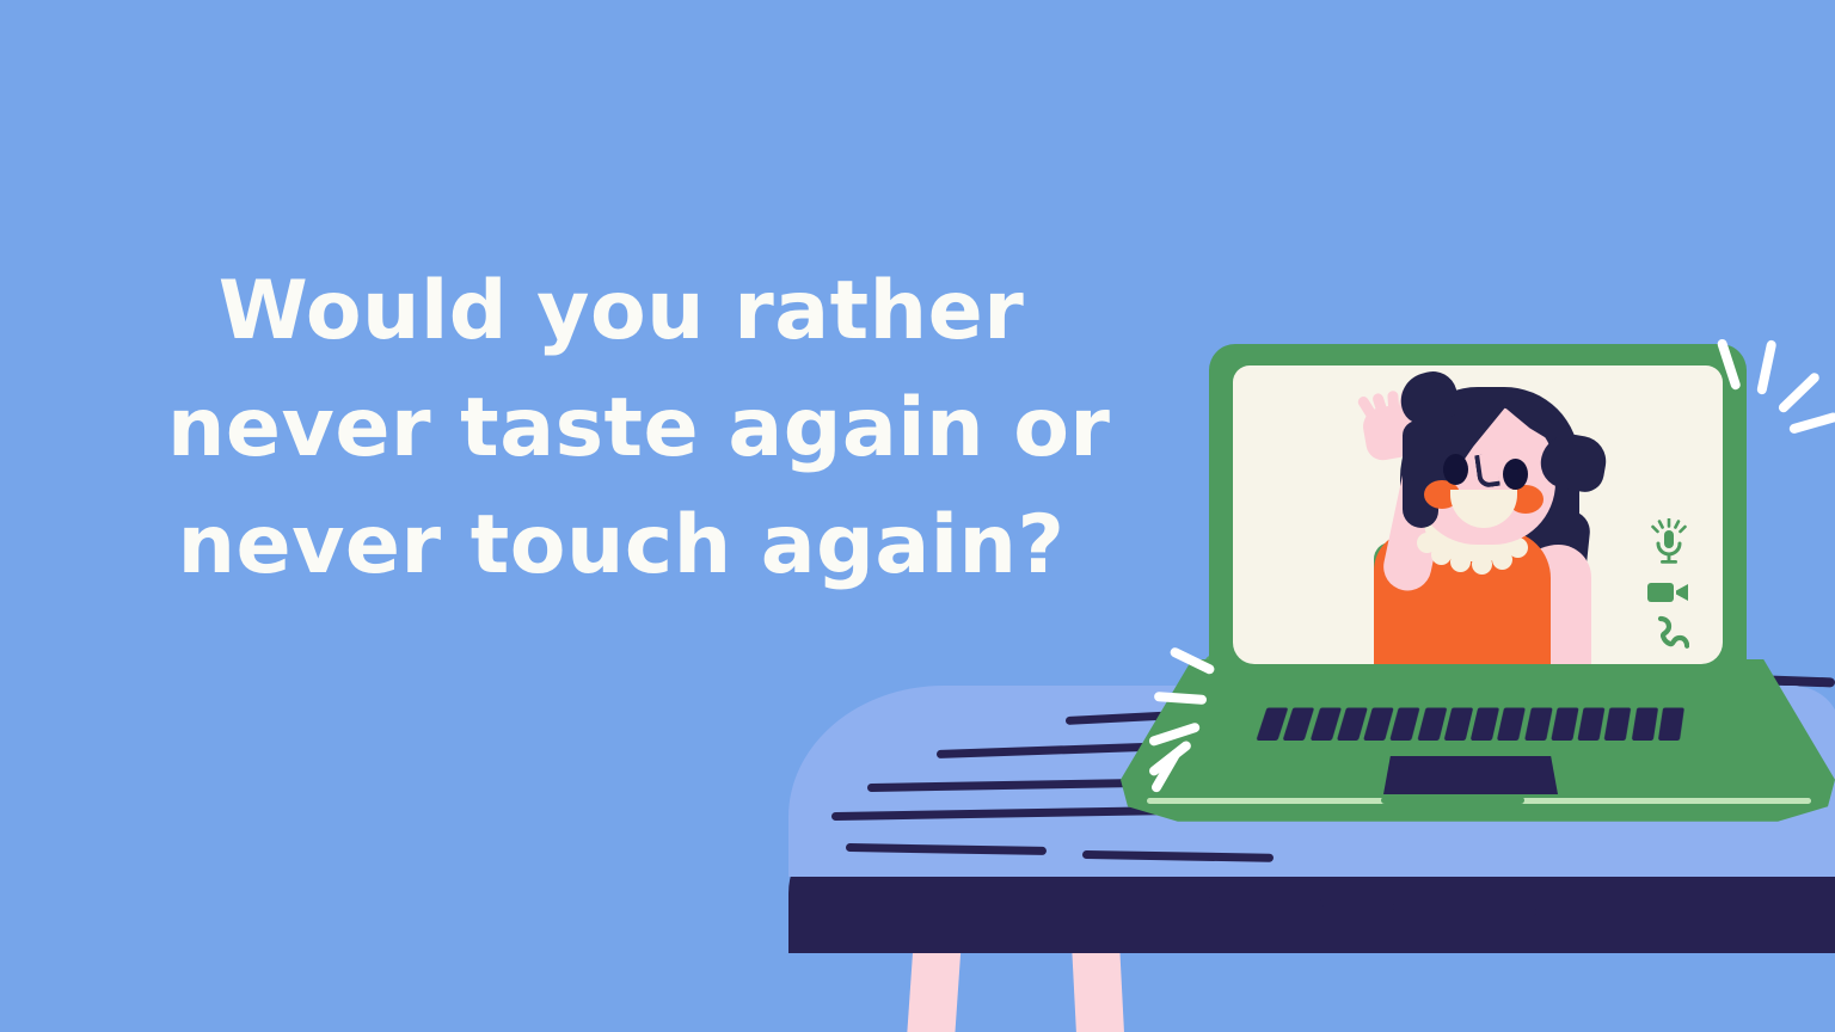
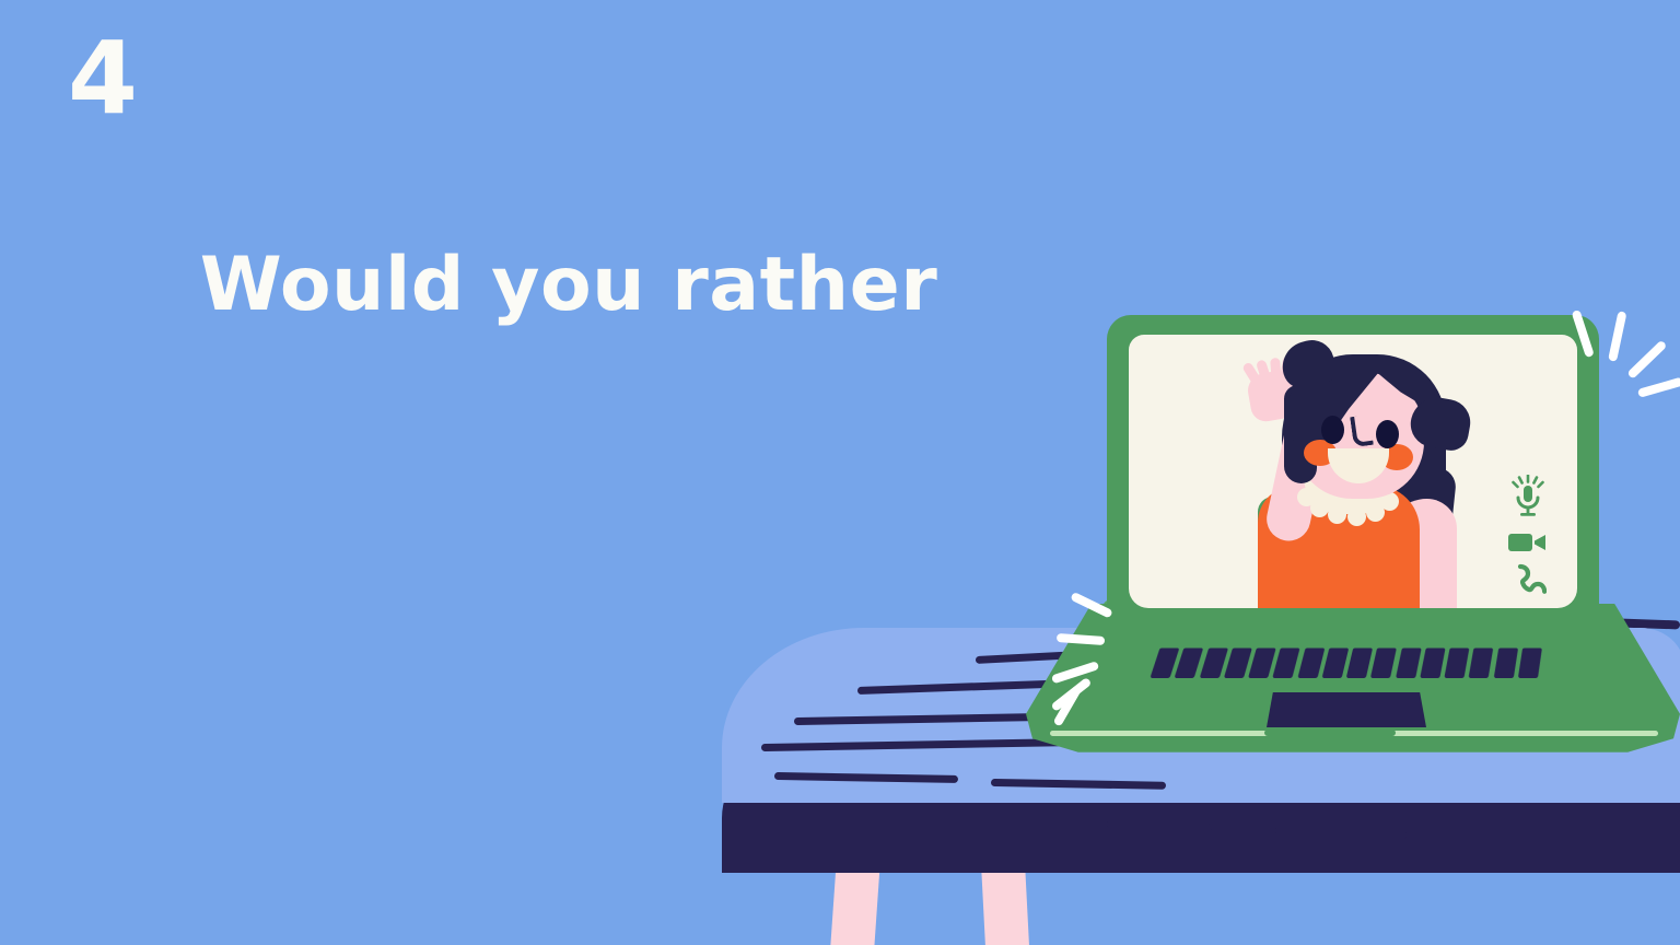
+ 4
  Would you rather
- never taste again or
- never touch again?
